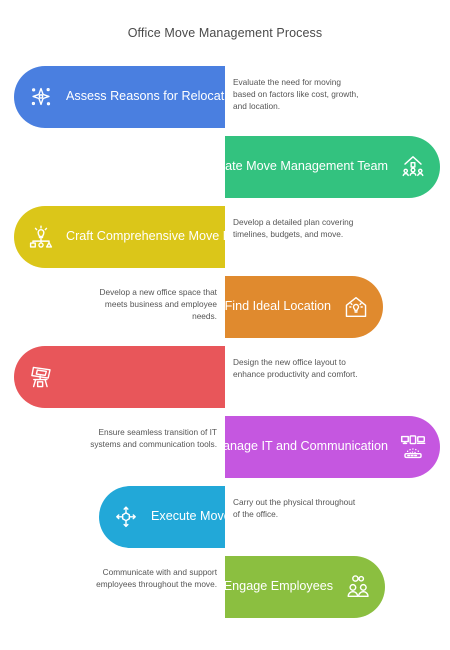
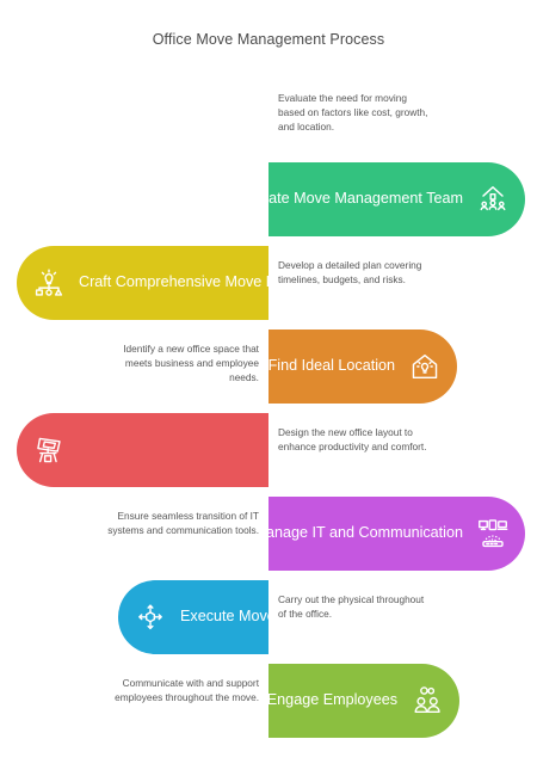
  Office Move Management Process
- Assess Reasons for Relocation
  Evaluate the need for moving based on factors like cost, growth, and location.
  Create Move Management Team
  Craft Comprehensive Move Plan
- Develop a detailed plan covering timelines, budgets, and move.
+ Develop a detailed plan covering timelines, budgets, and risks.
  Find Ideal Location
- Develop a new office space that meets business and employee needs.
+ Identify a new office space that meets business and employee needs.
  Design the new office layout to enhance productivity and comfort.
  Manage IT and Communication
  Ensure seamless transition of IT systems and communication tools.
  Execute Move
  Carry out the physical throughout of the office.
  Engage Employees
  Communicate with and support employees throughout the move.
